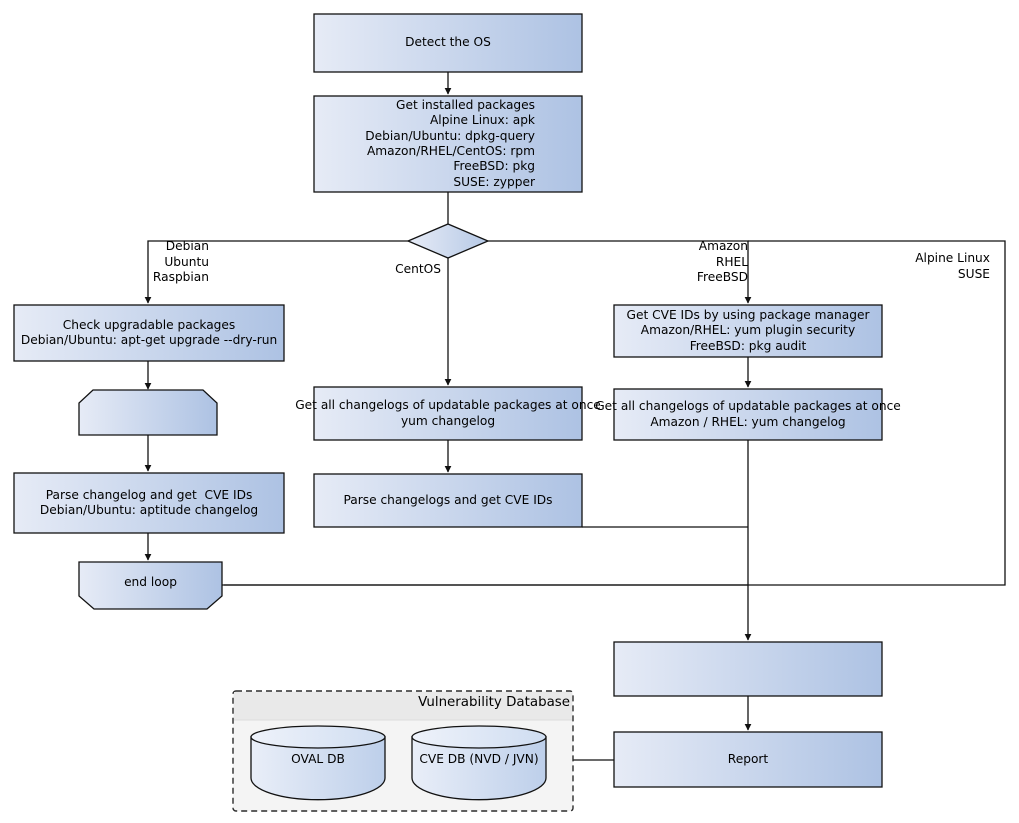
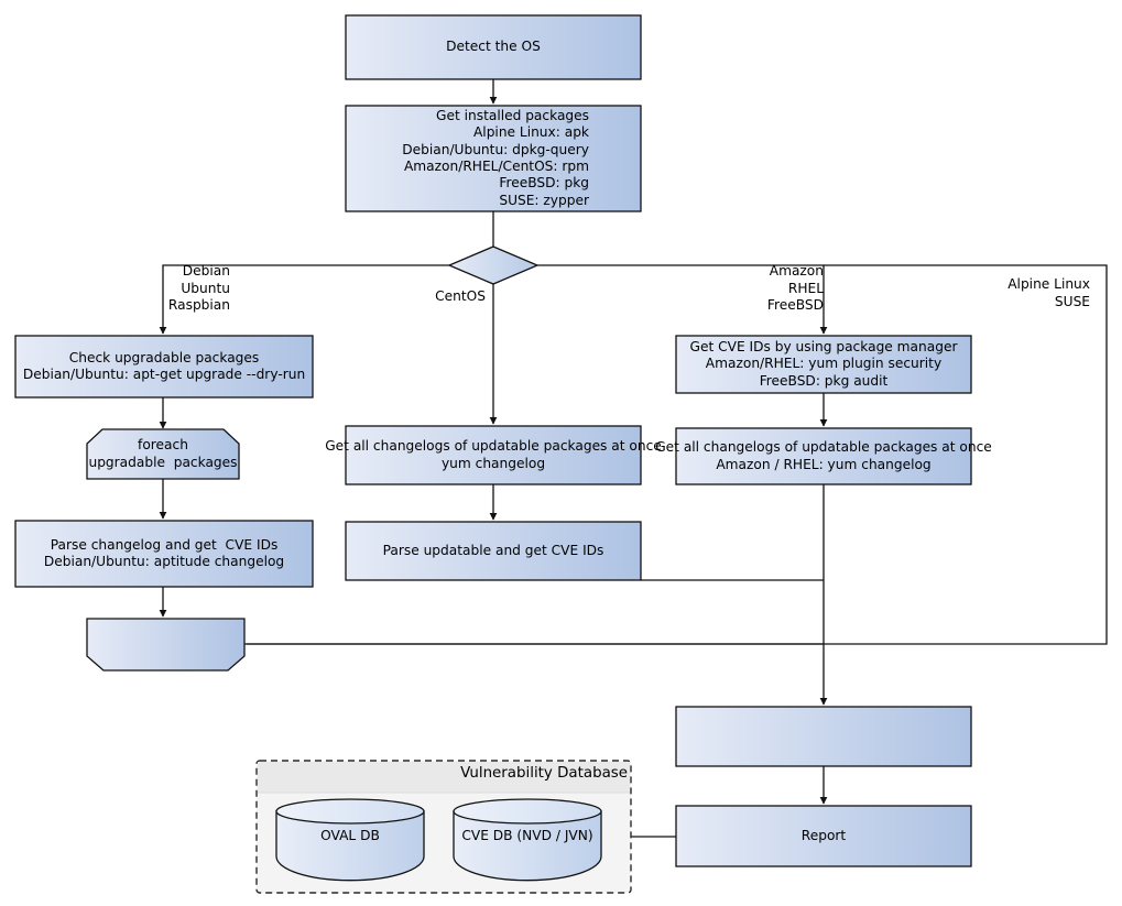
  Detect the OS
  Get installed packages
  Alpine Linux: apk
  Debian/Ubuntu: dpkg-query
  Amazon/RHEL/CentOS: rpm
  FreeBSD: pkg
  SUSE: zypper
  Check upgradable packages
  Debian/Ubuntu: apt-get upgrade --dry-run
+ foreach
+ upgradable packages
  Parse changelog and get CVE IDs
  Debian/Ubuntu: aptitude changelog
- end loop
  Get all changelogs of updatable packages at onc
  yum changelog
- Parse changelogs and get CVE IDs
+ Parse updatable and get CVE IDs
  Get CVE IDs by using package manager
  Amazon/RHEL: yum plugin security
  FreeBSD: pkg audit
  Get all changelogs of updatable packages at once
  Amazon / RHEL: yum changelog
  Report
  Debian
  Ubuntu
  Raspbian
  CentOS
  Amazon
  RHEL
  FreeBSD
  Alpine Linux
  SUSE
  Vulnerability Database
  OVAL DB
  CVE DB (NVD / JVN)
